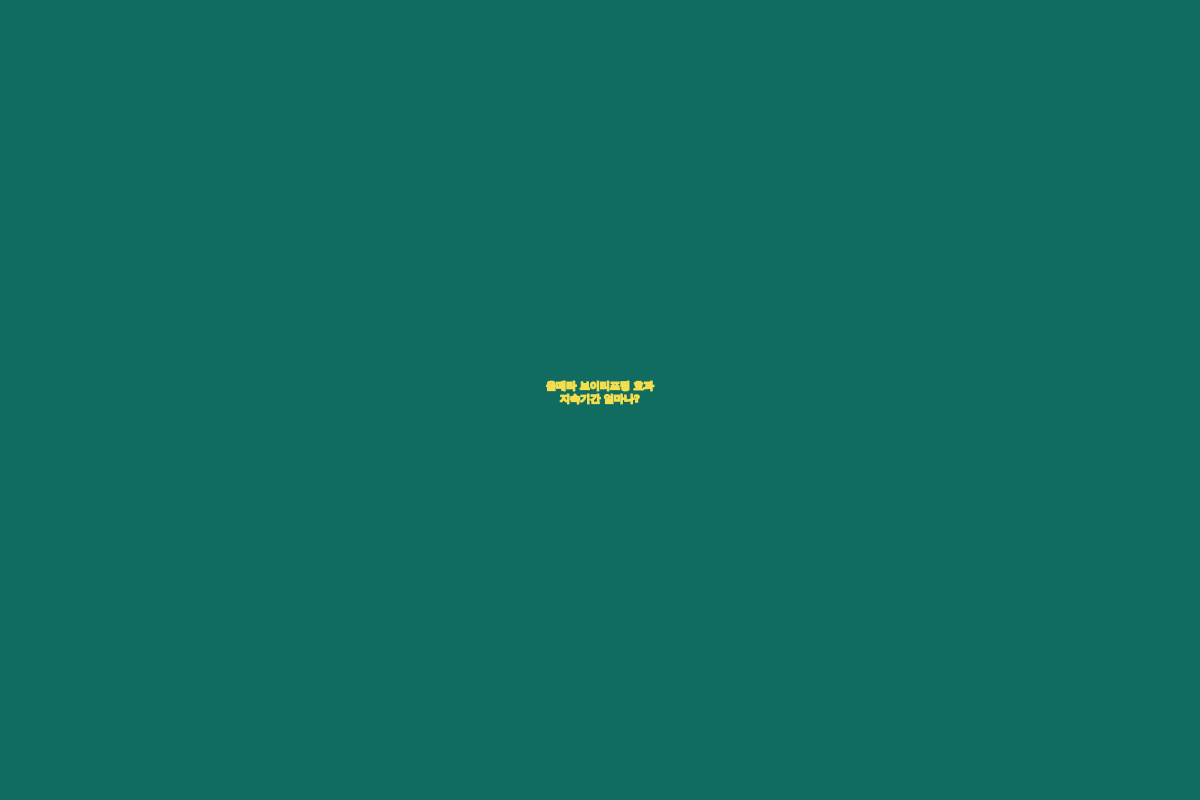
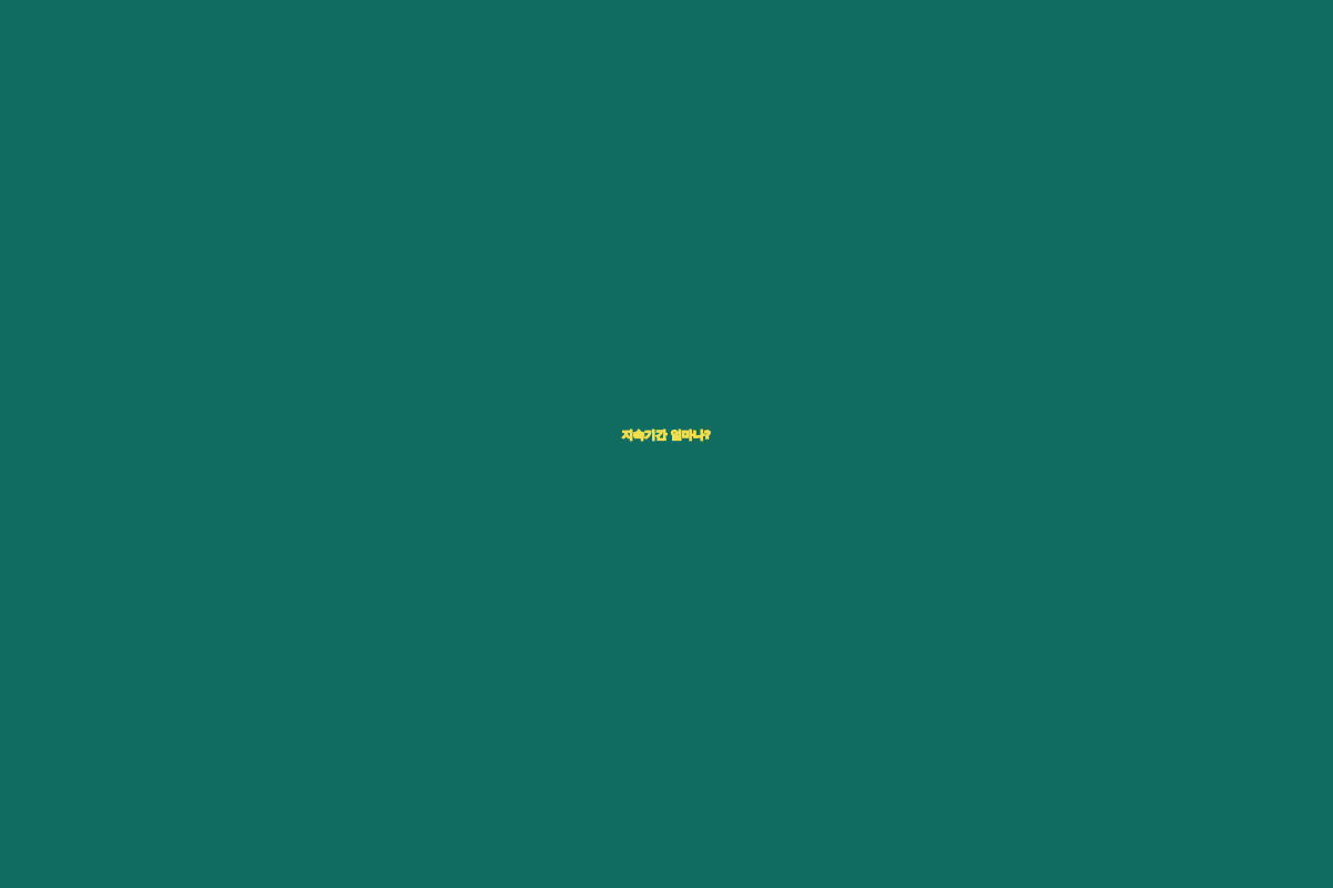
- 올메라 브이리프팅 효과
  지속기간 얼마나?
